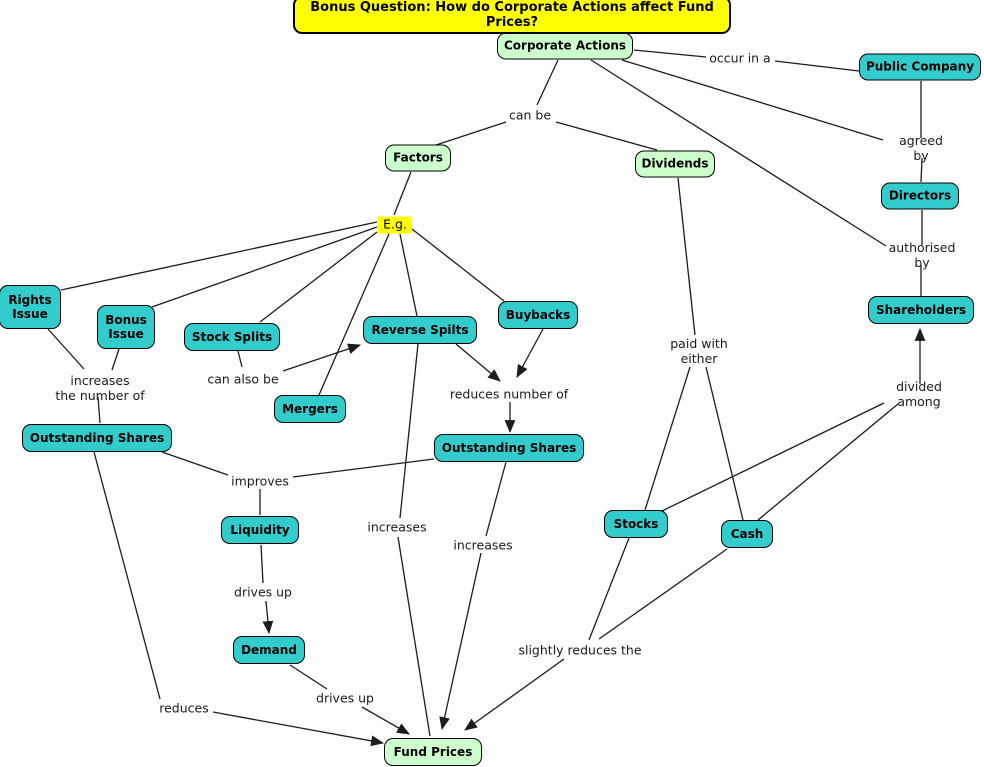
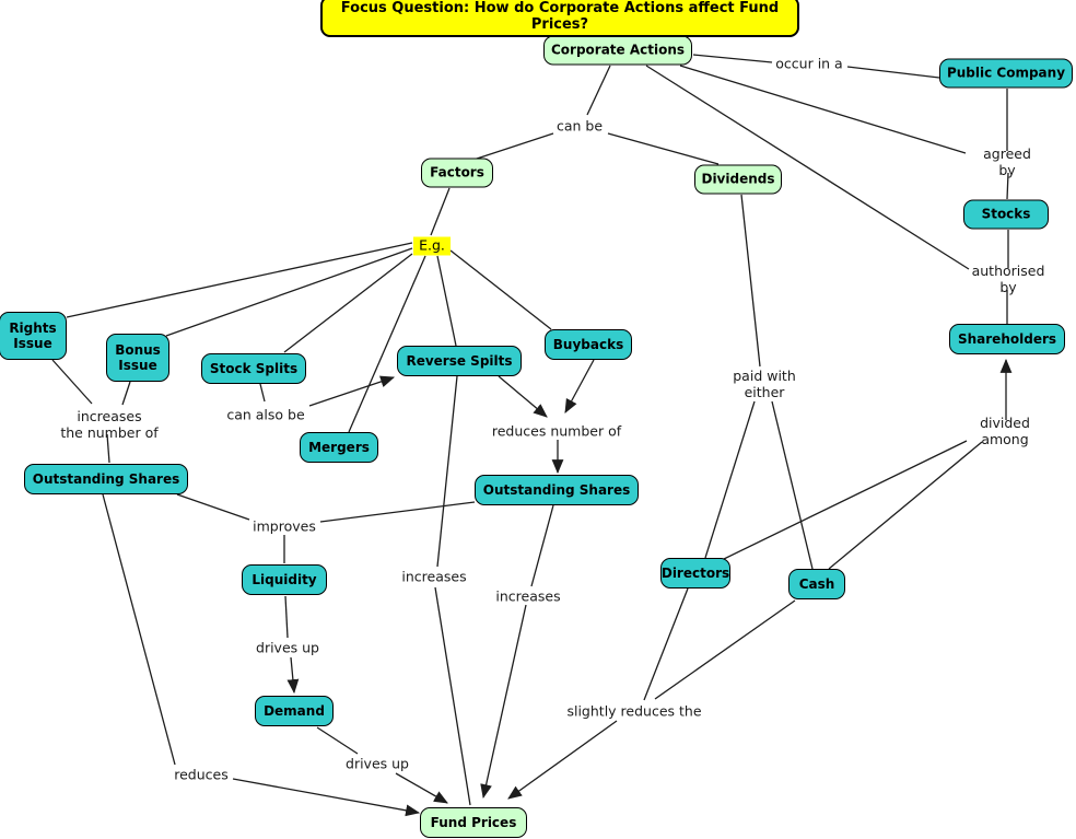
  Corporate Actions
  Public Company
  Factors
  Dividends
- Directors
+ Stocks
  E.g.
  Rights Issue
  Bonus Issue
  Stock Splits
  Reverse Spilts
  Buybacks
  Mergers
  Shareholders
  Outstanding Shares
  Outstanding Shares
  Liquidity
- Stocks
+ Directors
  Cash
  Demand
  Fund Prices
  occur in a
  can be
  agreed by
  authorised by
  increases
  the number of
  can also be
  reduces number of
  paid with
  either
  divided among
  improves
  increases
  increases
  drives up
  slightly reduces the
  drives up
  reduces
- Bonus Question: How do Corporate Actions affect Fund Prices?
+ Focus Question: How do Corporate Actions affect Fund Prices?
